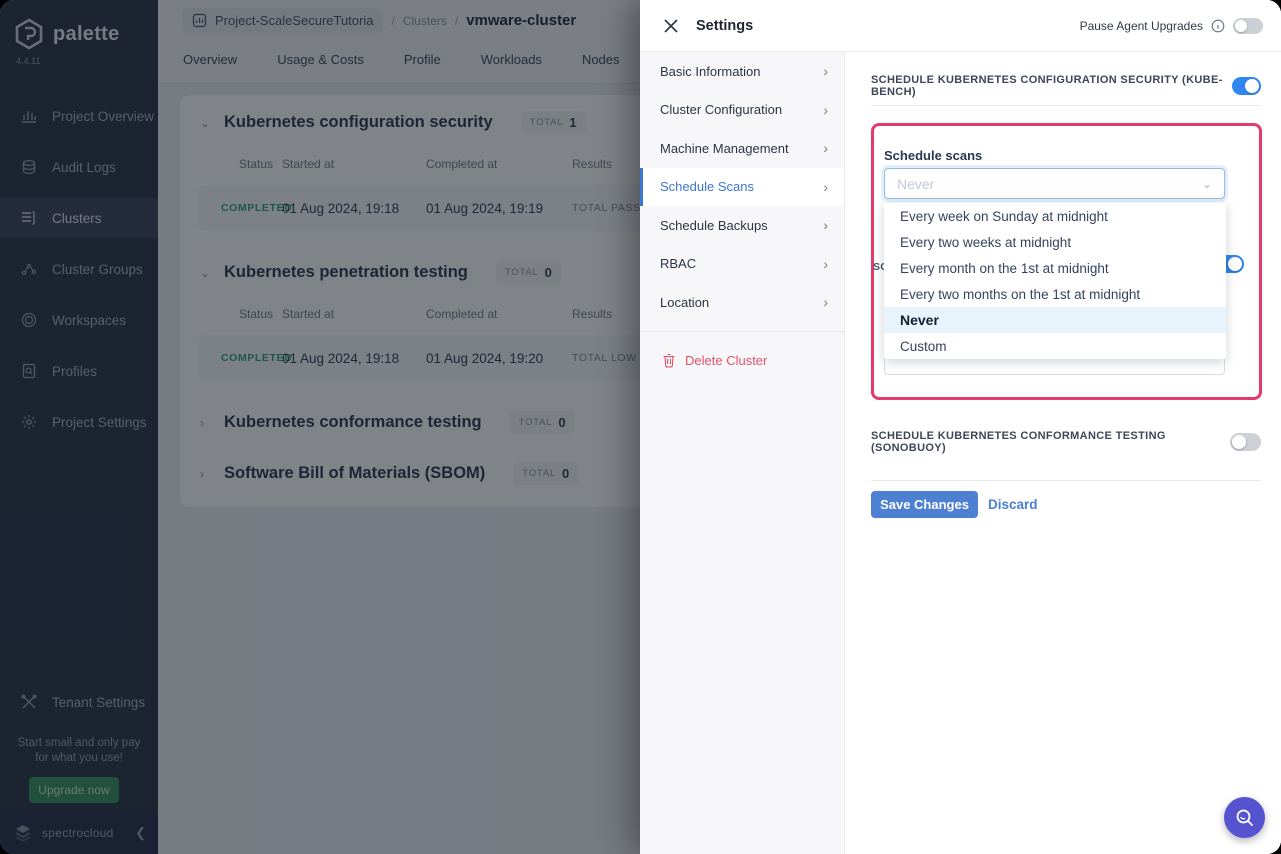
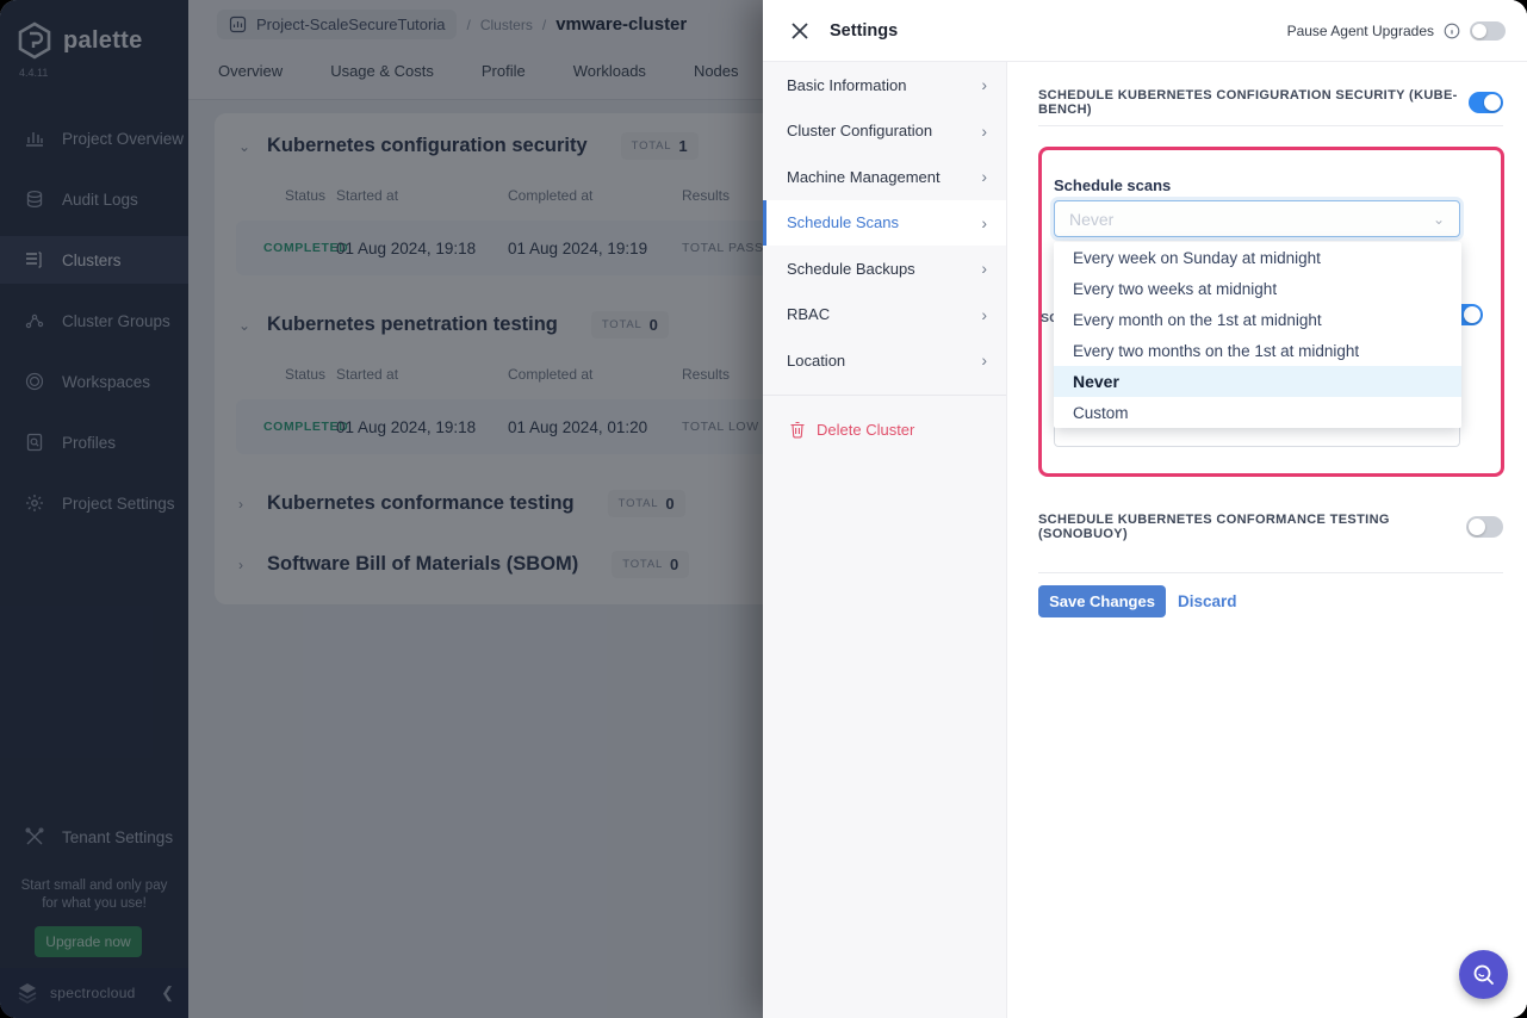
  palette
  4.4.11
  Project Overview
  Audit Logs
  Clusters
  Cluster Groups
  Workspaces
  Profiles
  Project Settings
  Tenant Settings
  Start small and only pay
  for what you use!
  Upgrade now
  spectrocloud
  ❮
  Project-ScaleSecureTutoria
  /
  Clusters
  /
  vmware-cluster
  Overview
  Usage & Costs
  Profile
  Workloads
  Nodes
  ⌄
  Kubernetes configuration security
  TOTAL
  1
  Status
  Started at
  Completed at
  Results
  COMPLETED
  01 Aug 2024, 19:18
  01 Aug 2024, 19:19
  TOTAL PASS
  ⌄
  Kubernetes penetration testing
  TOTAL
  0
  Status
  Started at
  Completed at
  Results
  COMPLETED
  01 Aug 2024, 19:18
- 01 Aug 2024, 19:20
+ 01 Aug 2024, 01:20
  TOTAL LOW
  ›
  Kubernetes conformance testing
  TOTAL
  0
  ›
  Software Bill of Materials (SBOM)
  TOTAL
  0
  Settings
  Pause Agent Upgrades
  Basic Information
  ›
  Cluster Configuration
  ›
  Machine Management
  ›
  Schedule Scans
  ›
  Schedule Backups
  ›
  RBAC
  ›
  Location
  ›
  Delete Cluster
  SCHEDULE KUBERNETES CONFIGURATION SECURITY (KUBE-BENCH)
  Schedule scans
  Never
  ⌄
  Every week on Sunday at midnight
  Every two weeks at midnight
  Every month on the 1st at midnight
  Every two months on the 1st at midnight
  Never
  Custom
  SCHEDULE KUBERNETES CONFORMANCE TESTING (SONOBUOY)
  Save Changes
  Discard
